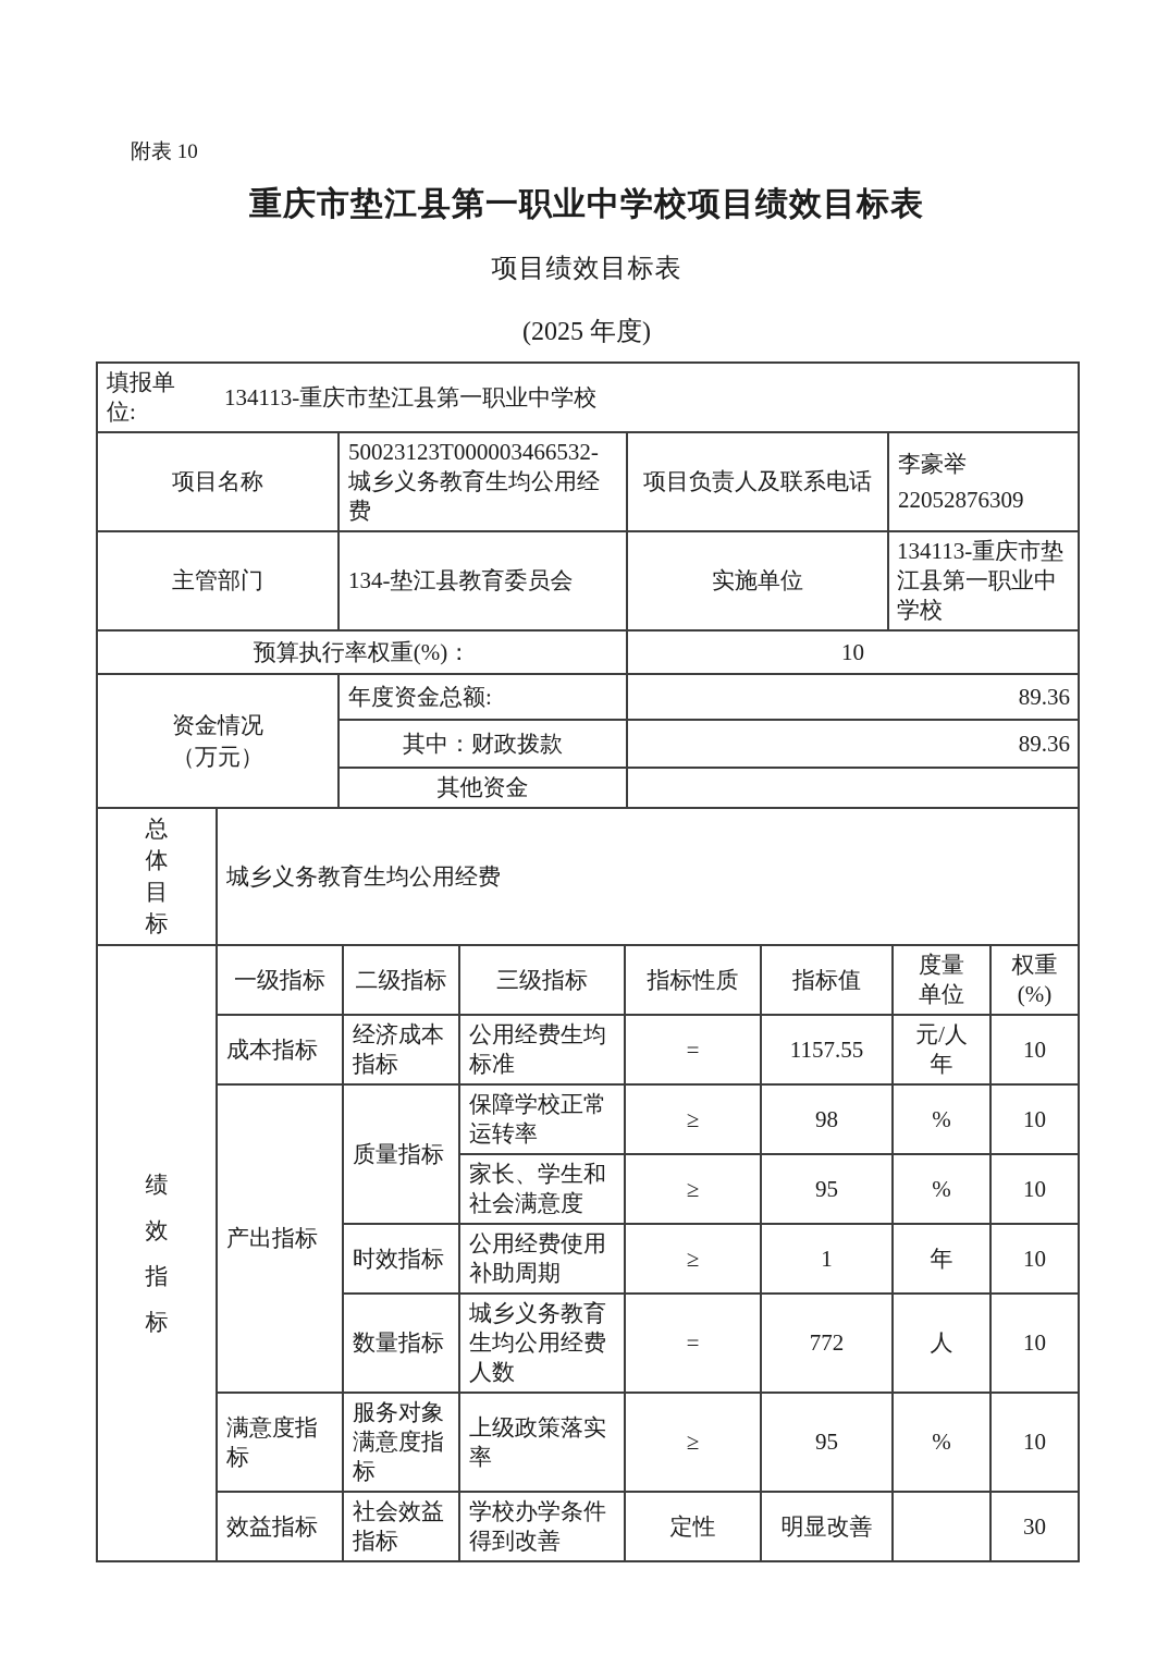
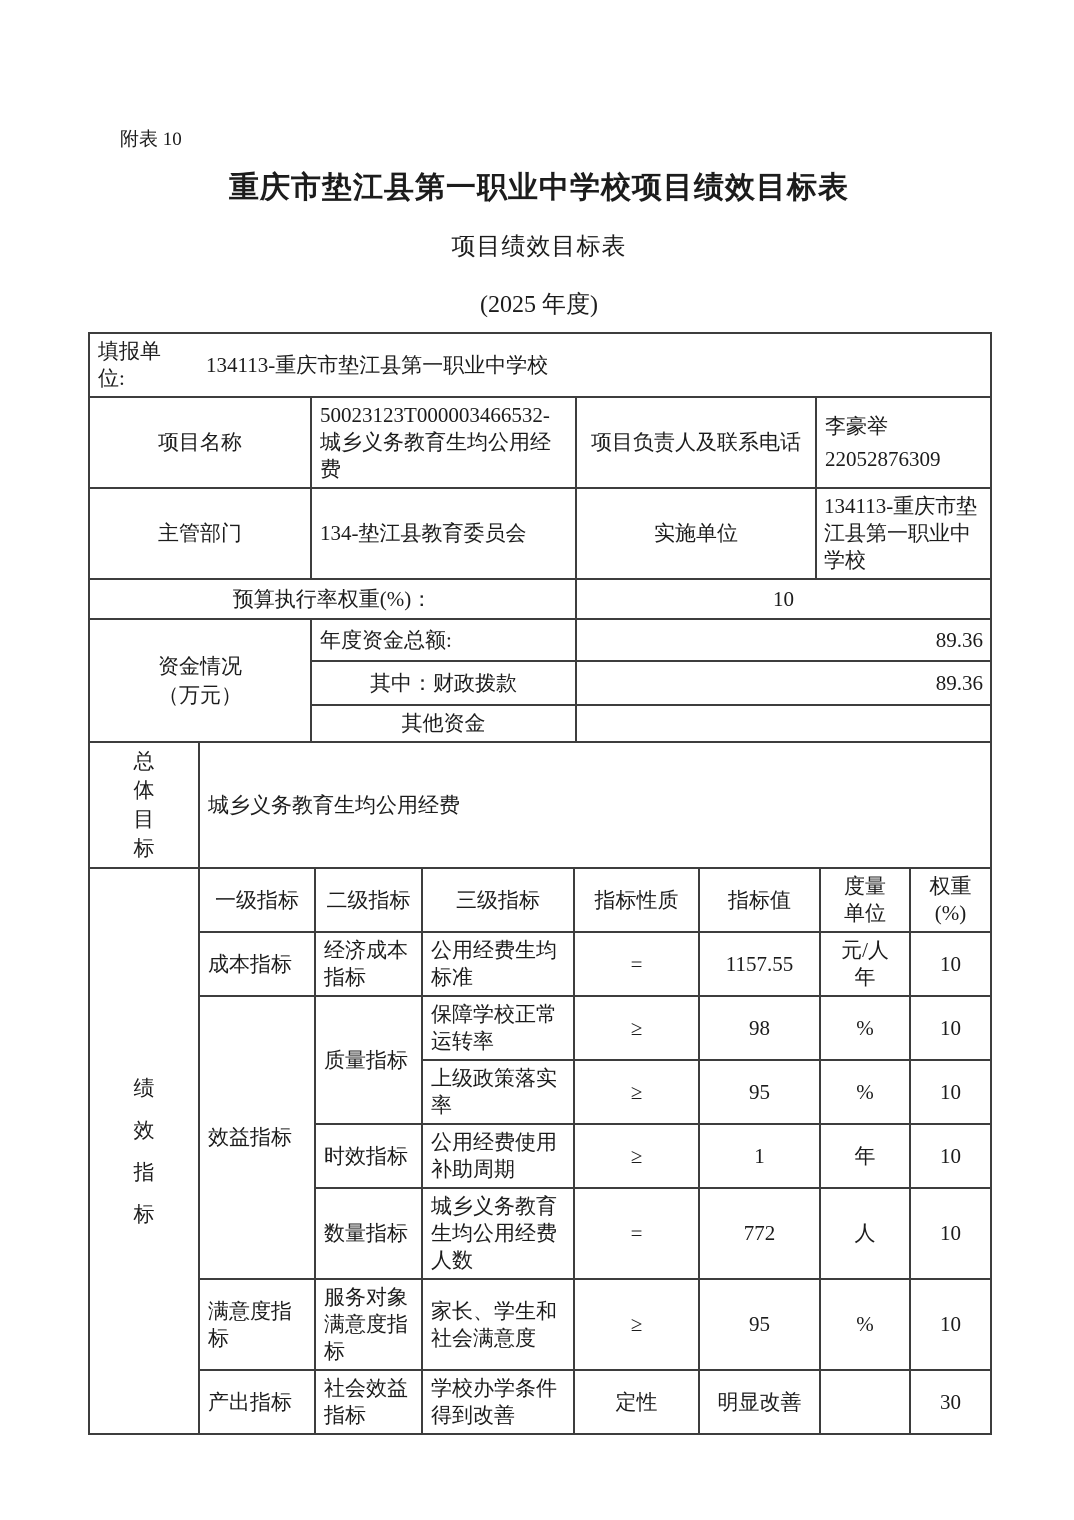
  附表 10
  重庆市垫江县第一职业中学校项目绩效目标表
  项目绩效目标表
  (2025 年度)
  填报单位: 134113-重庆市垫江县第一职业中学校
  项目名称	50023123T000003466532-城乡义务教育生均公用经费	项目负责人及联系电话	李豪举 22052876309
  主管部门	134-垫江县教育委员会	实施单位	134113-重庆市垫江县第一职业中学校
  预算执行率权重(%)：	10
  资金情况 （万元）	年度资金总额:	89.36
  其中：财政拨款	89.36
  其他资金
  总体目标	城乡义务教育生均公用经费
  绩效指标	一级指标	二级指标	三级指标	指标性质	指标值	度量单位	权重(%)
  成本指标	经济成本指标	公用经费生均标准	=	1157.55	元/人年	10
- 产出指标	质量指标	保障学校正常运转率	≥	98	%	10
+ 效益指标	质量指标	保障学校正常运转率	≥	98	%	10
- 家长、学生和社会满意度	≥	95	%	10
+ 上级政策落实率	≥	95	%	10
  时效指标	公用经费使用补助周期	≥	1	年	10
  数量指标	城乡义务教育生均公用经费人数	=	772	人	10
- 满意度指标	服务对象满意度指标	上级政策落实率	≥	95	%	10
+ 满意度指标	服务对象满意度指标	家长、学生和社会满意度	≥	95	%	10
- 效益指标	社会效益指标	学校办学条件得到改善	定性	明显改善		30
+ 产出指标	社会效益指标	学校办学条件得到改善	定性	明显改善		30
